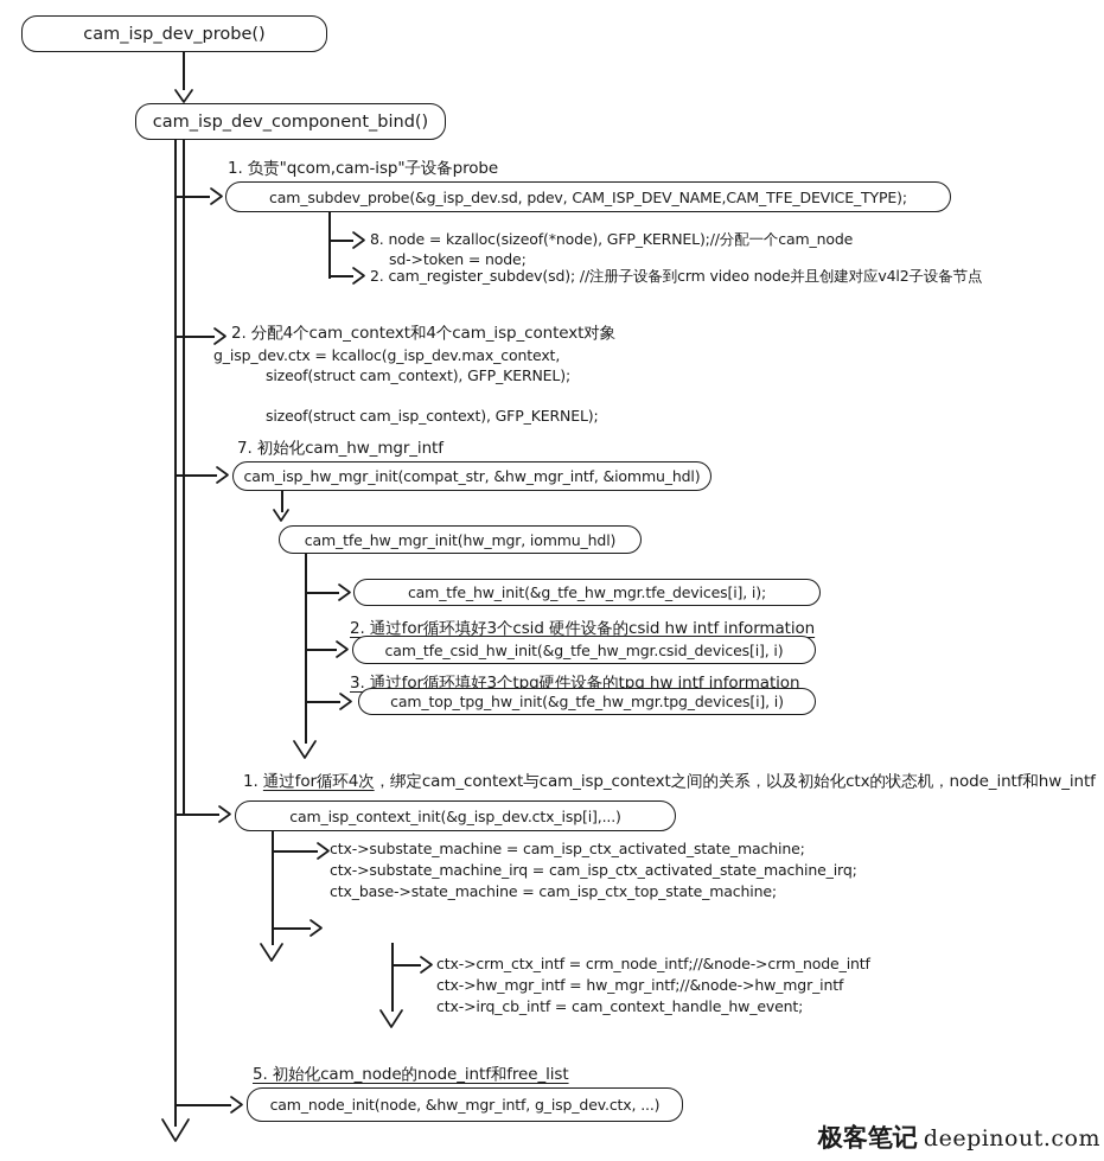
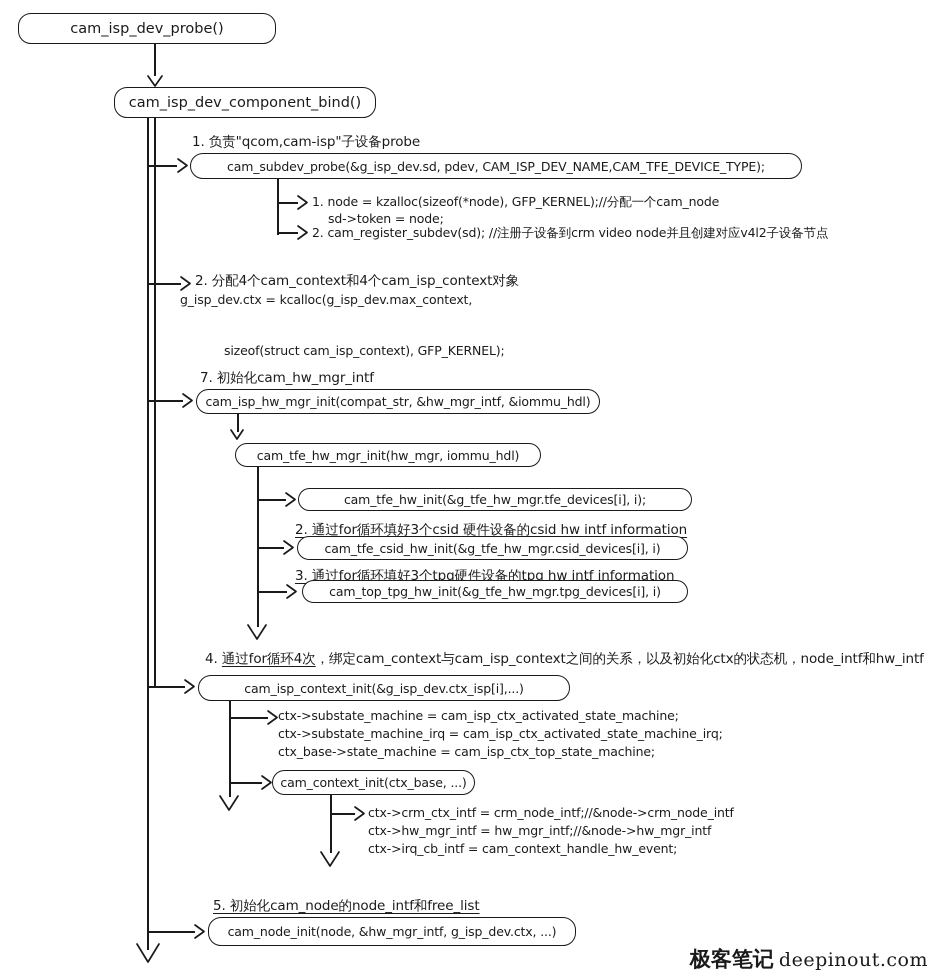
  cam_isp_dev_probe()
  cam_isp_dev_component_bind()
  1. 负责"qcom,cam-isp"子设备probe
  cam_subdev_probe(&g_isp_dev.sd, pdev, CAM_ISP_DEV_NAME,CAM_TFE_DEVICE_TYPE);
- 8. node = kzalloc(sizeof(*node), GFP_KERNEL);//分配一个cam_node
+ 1. node = kzalloc(sizeof(*node), GFP_KERNEL);//分配一个cam_node
  sd->token = node;
  2. cam_register_subdev(sd); //注册子设备到crm video node并且创建对应v4l2子设备节点
  2. 分配4个cam_context和4个cam_isp_context对象
  g_isp_dev.ctx = kcalloc(g_isp_dev.max_context,
- sizeof(struct cam_context), GFP_KERNEL);
  sizeof(struct cam_isp_context), GFP_KERNEL);
  7. 初始化cam_hw_mgr_intf
  cam_isp_hw_mgr_init(compat_str, &hw_mgr_intf, &iommu_hdl)
  cam_tfe_hw_mgr_init(hw_mgr, iommu_hdl)
  cam_tfe_hw_init(&g_tfe_hw_mgr.tfe_devices[i], i);
  2. 通过for循环填好3个csid 硬件设备的csid hw intf information
  cam_tfe_csid_hw_init(&g_tfe_hw_mgr.csid_devices[i], i)
  3. 通过for循环填好3个tpg硬件设备的tpg hw intf information
  cam_top_tpg_hw_init(&g_tfe_hw_mgr.tpg_devices[i], i)
- 1. 通过for循环4次，绑定cam_context与cam_isp_context之间的关系，以及初始化ctx的状态机，node_intf和hw_intf
+ 4. 通过for循环4次，绑定cam_context与cam_isp_context之间的关系，以及初始化ctx的状态机，node_intf和hw_intf
  cam_isp_context_init(&g_isp_dev.ctx_isp[i],...)
  ctx->substate_machine = cam_isp_ctx_activated_state_machine;
  ctx->substate_machine_irq = cam_isp_ctx_activated_state_machine_irq;
  ctx_base->state_machine = cam_isp_ctx_top_state_machine;
+ cam_context_init(ctx_base, ...)
  ctx->crm_ctx_intf = crm_node_intf;//&node->crm_node_intf
  ctx->hw_mgr_intf = hw_mgr_intf;//&node->hw_mgr_intf
  ctx->irq_cb_intf = cam_context_handle_hw_event;
  5. 初始化cam_node的node_intf和free_list
  cam_node_init(node, &hw_mgr_intf, g_isp_dev.ctx, ...)
  极客笔记
  deepinout.com
